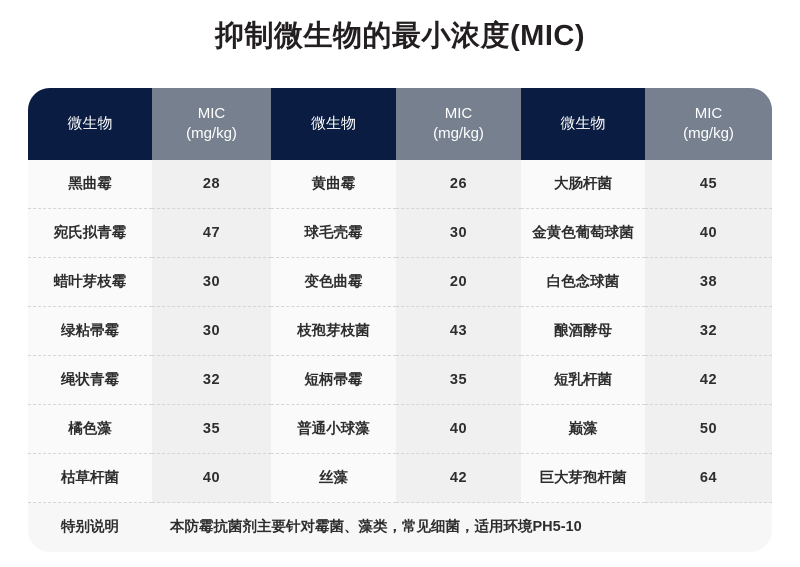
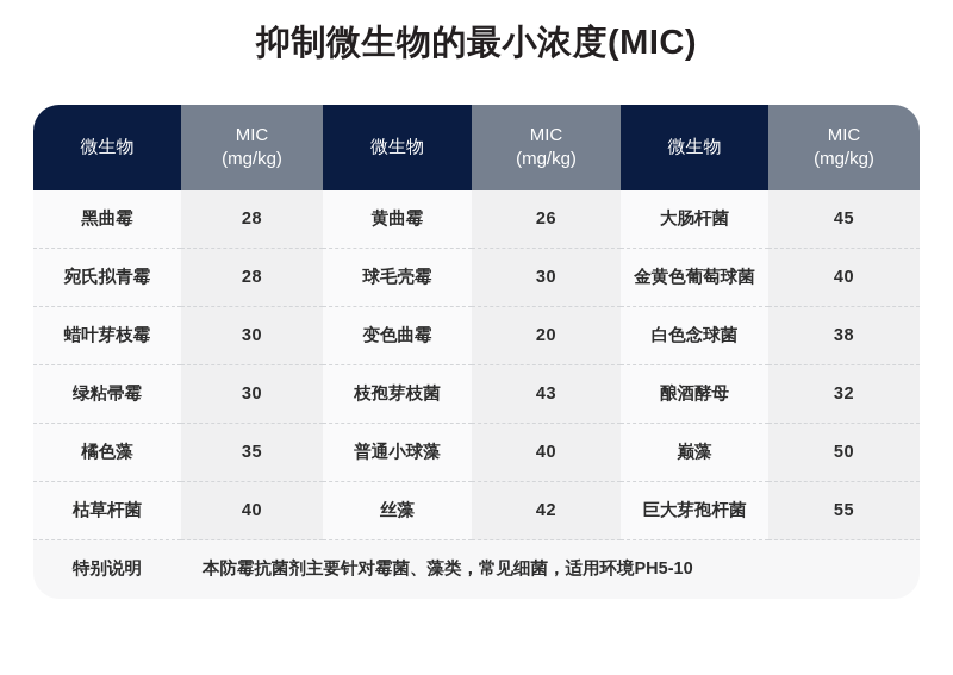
  抑制微生物的最小浓度(MIC)
  微生物	MIC (mg/kg)	微生物	MIC (mg/kg)	微生物	MIC (mg/kg)
  黑曲霉	28	黄曲霉	26	大肠杆菌	45
- 宛氏拟青霉	47	球毛壳霉	30	金黄色葡萄球菌	40
+ 宛氏拟青霉	28	球毛壳霉	30	金黄色葡萄球菌	40
  蜡叶芽枝霉	30	变色曲霉	20	白色念球菌	38
  绿粘帚霉	30	枝孢芽枝菌	43	酿酒酵母	32
- 绳状青霉	32	短柄帚霉	35	短乳杆菌	42
  橘色藻	35	普通小球藻	40	巅藻	50
- 枯草杆菌	40	丝藻	42	巨大芽孢杆菌	64
+ 枯草杆菌	40	丝藻	42	巨大芽孢杆菌	55
  特别说明	本防霉抗菌剂主要针对霉菌、藻类，常见细菌，适用环境PH5-10
